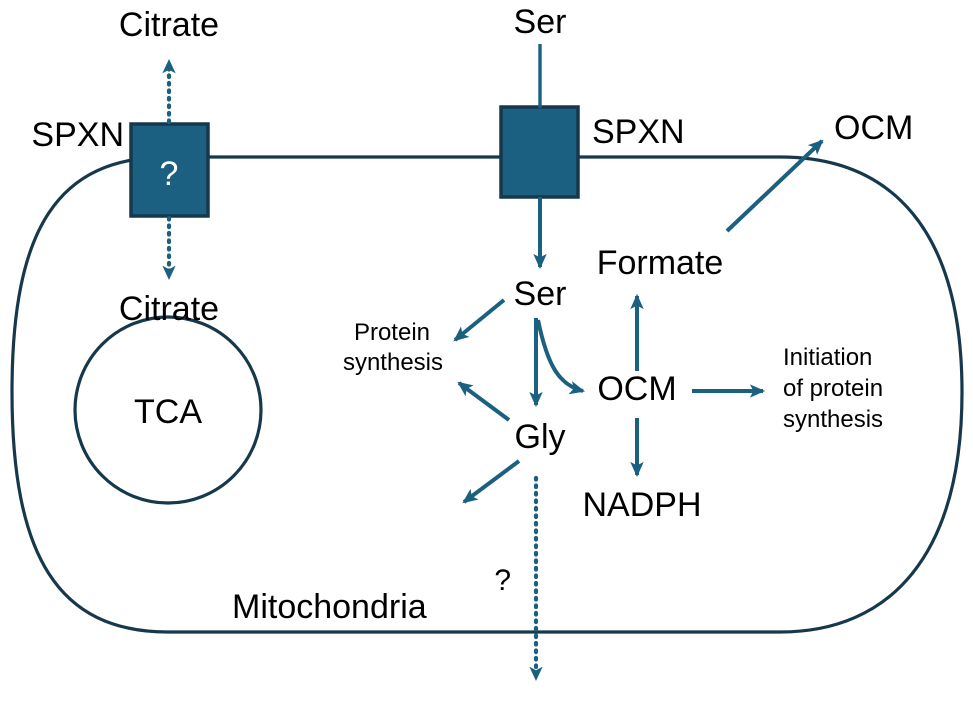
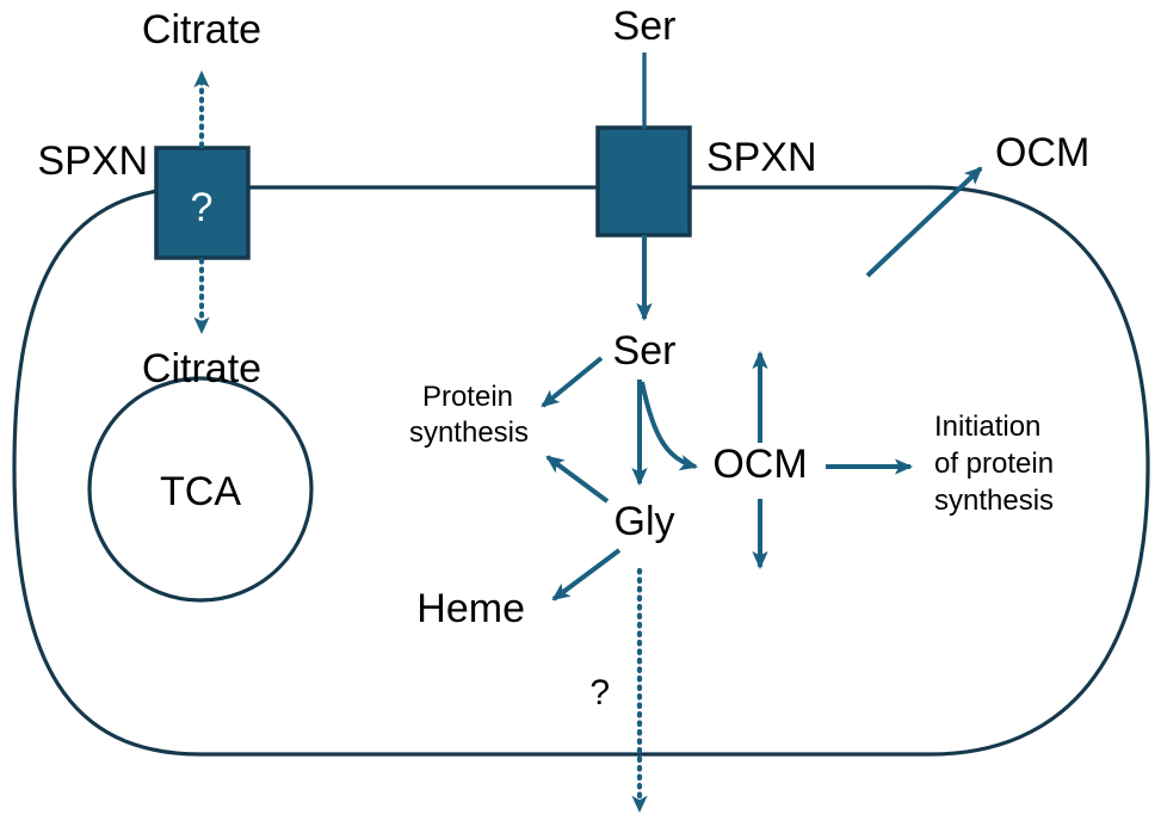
  TCA
  SPXN
  ?
  Citrate
  Citrate
  SPXN
  Ser
  Ser
  OCM
  Protein
  synthesis
  Gly
  OCM
- Formate
- NADPH
  Initiation
  of protein
  synthesis
+ Heme
  ?
- Mitochondria
